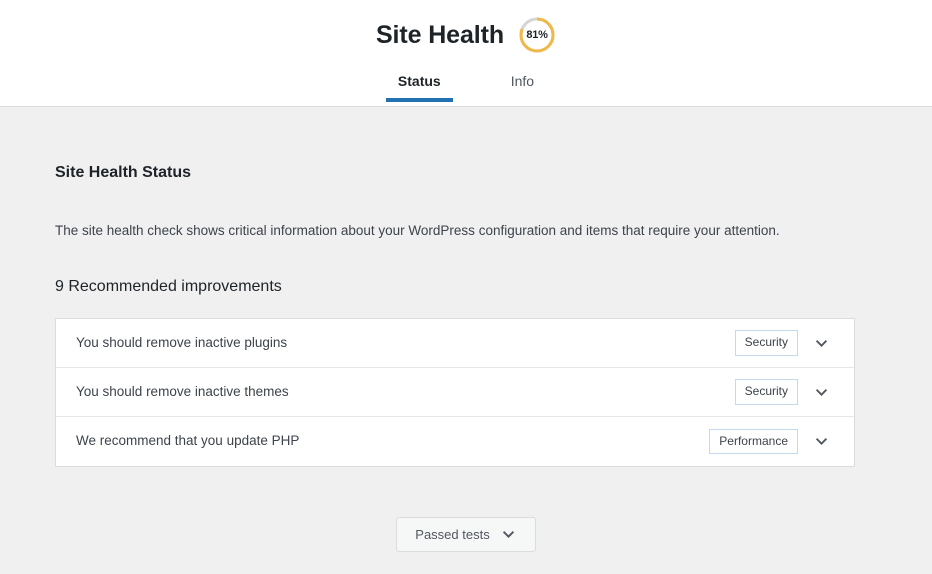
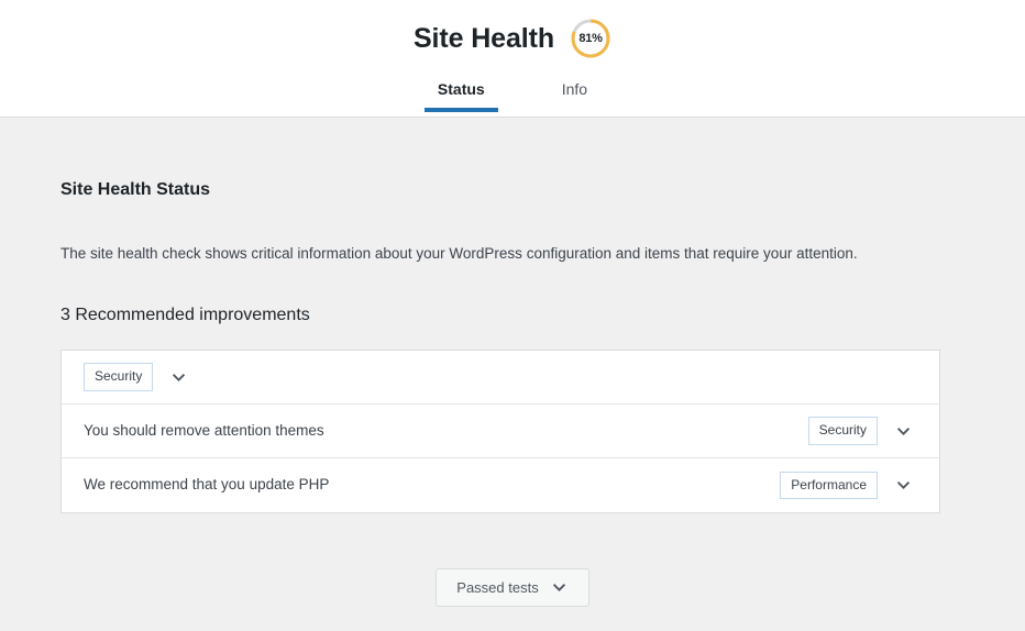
  Site Health
  81%
  Status
  Info
  Site Health Status
  The site health check shows critical information about your WordPress configuration and items that require your attention.
- 9 Recommended improvements
+ 3 Recommended improvements
- You should remove inactive plugins
  Security
- You should remove inactive themes
+ You should remove attention themes
  Security
  We recommend that you update PHP
  Performance
  Passed tests
